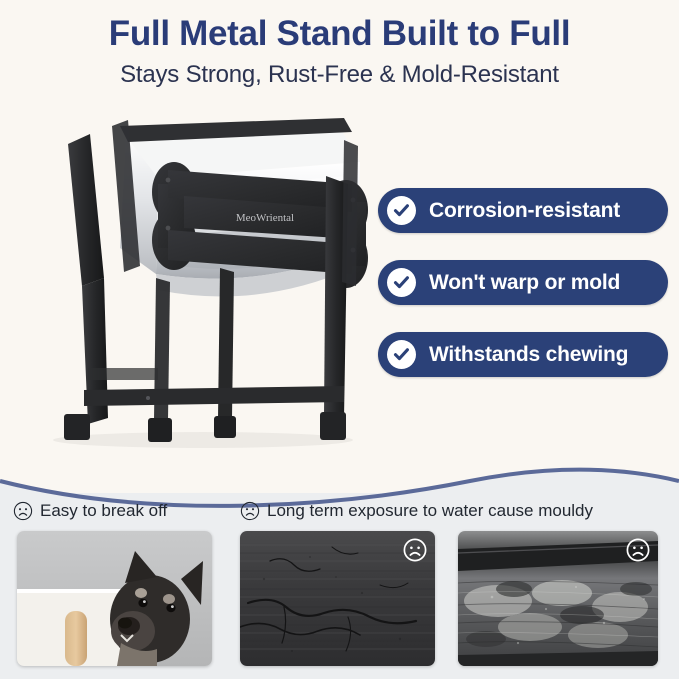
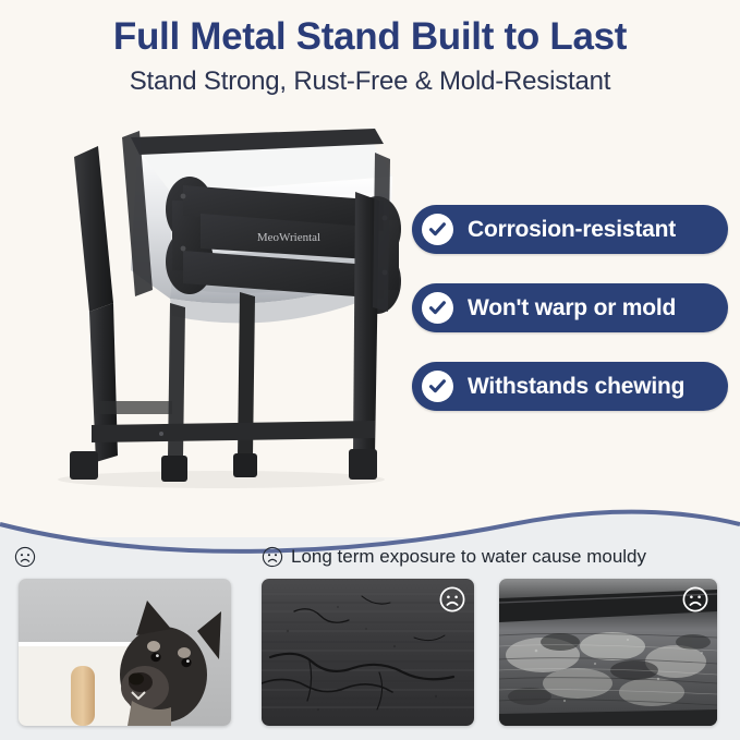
- Full Metal Stand Built to Full
+ Full Metal Stand Built to Last
- Stays Strong, Rust-Free & Mold-Resistant
+ Stand Strong, Rust-Free & Mold-Resistant
  MeoWriental
  Corrosion-resistant
  Won't warp or mold
  Withstands chewing
- Easy to break off
  Long term exposure to water cause mouldy
